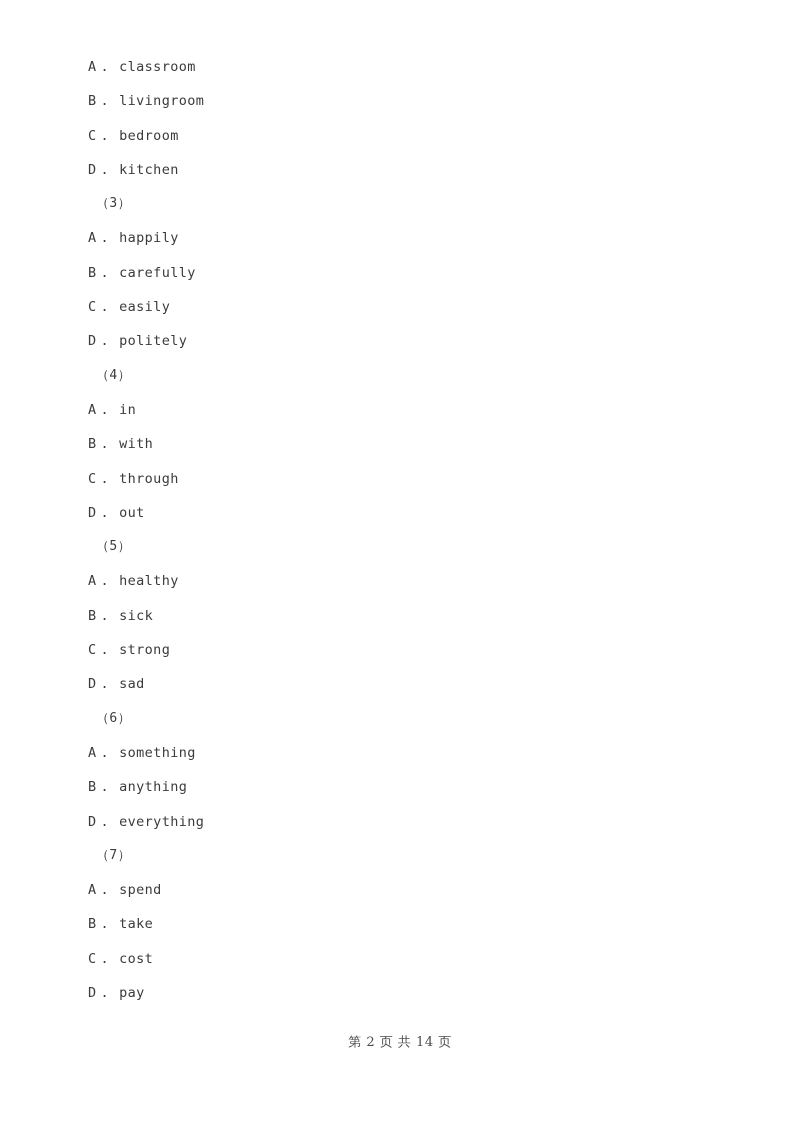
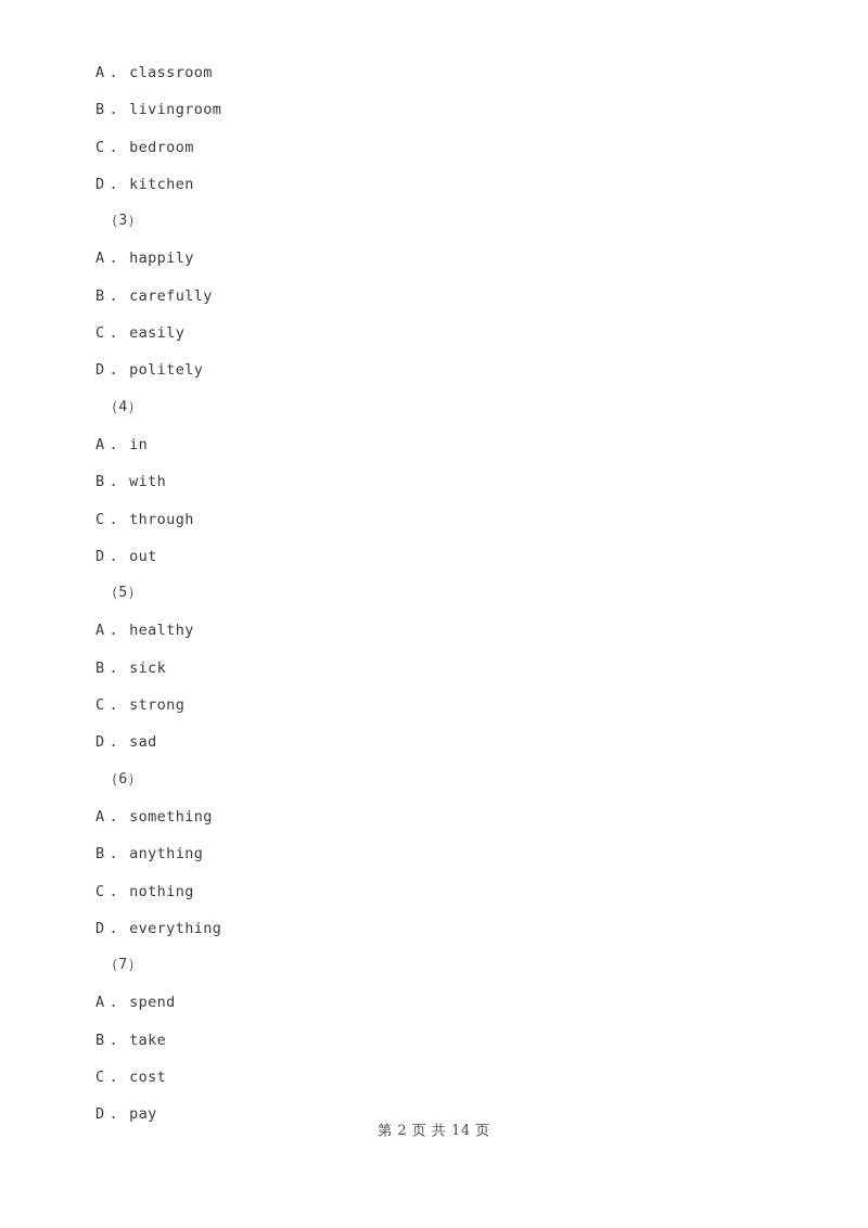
  A . classroom
  B . livingroom
  C . bedroom
  D . kitchen
  （3）
  A . happily
  B . carefully
  C . easily
  D . politely
  （4）
  A . in
  B . with
  C . through
  D . out
  （5）
  A . healthy
  B . sick
  C . strong
  D . sad
  （6）
  A . something
  B . anything
+ C . nothing
  D . everything
  （7）
  A . spend
  B . take
  C . cost
  D . pay
  第 2 页 共 14 页
